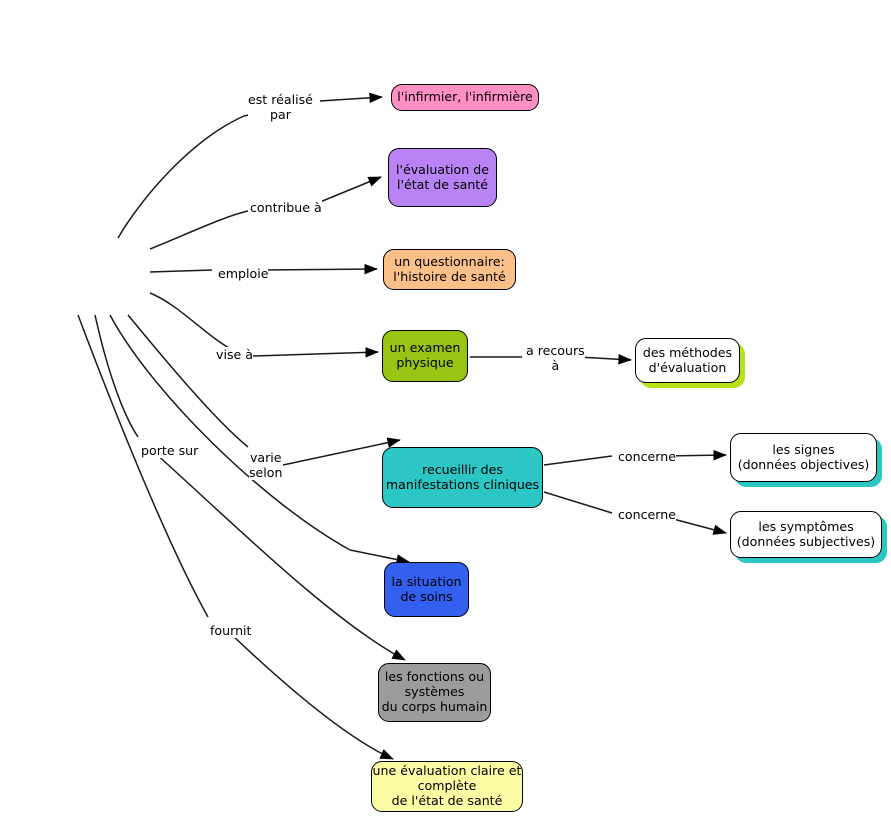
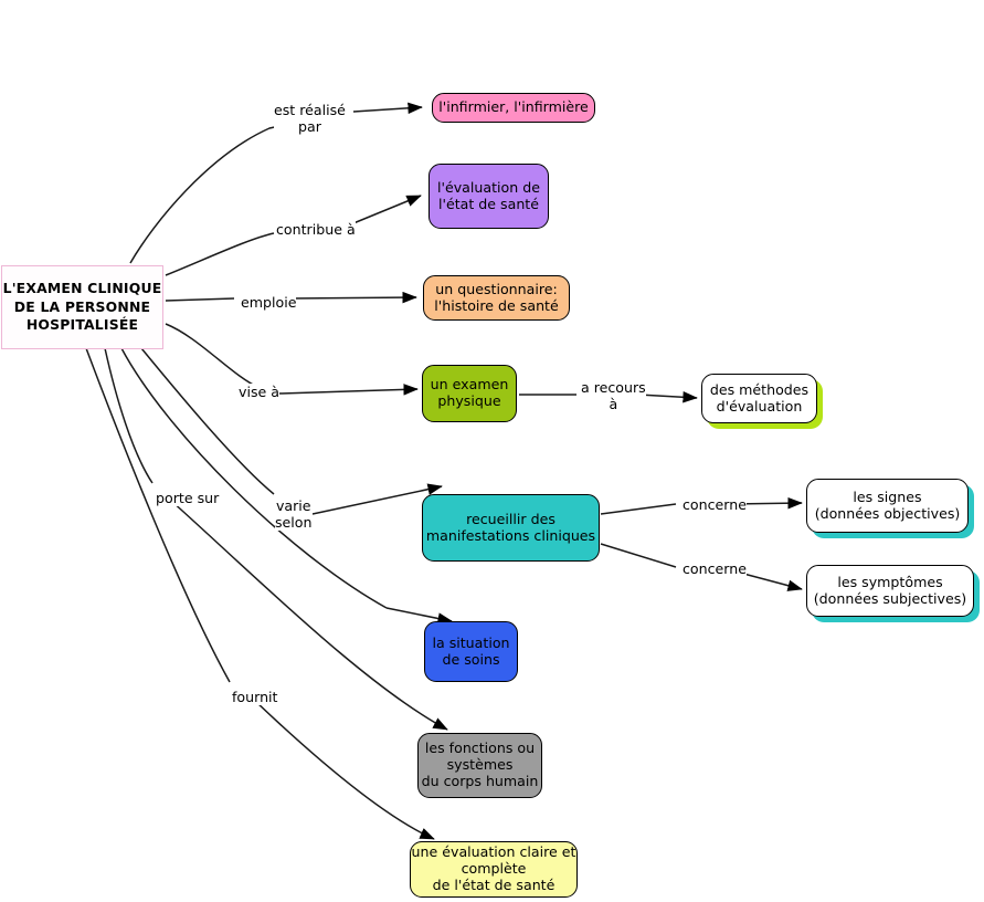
+ L'EXAMEN CLINIQUE
+ DE LA PERSONNE
+ HOSPITALISÉE
  l'infirmier, l'infirmière
  l'évaluation de
  l'état de santé
  un questionnaire:
  l'histoire de santé
  un examen
  physique
  des méthodes
  d'évaluation
  recueillir des
  manifestations cliniques
  les signes
  (données objectives)
  les symptômes
  (données subjectives)
  la situation
  de soins
  les fonctions ou
  systèmes
  du corps humain
  une évaluation claire et
  complète
  de l'état de santé
  est réalisé
  par
  contribue à
  emploie
  vise à
  a recours
  à
  porte sur
  varie
  selon
  concerne
  concerne
  fournit
